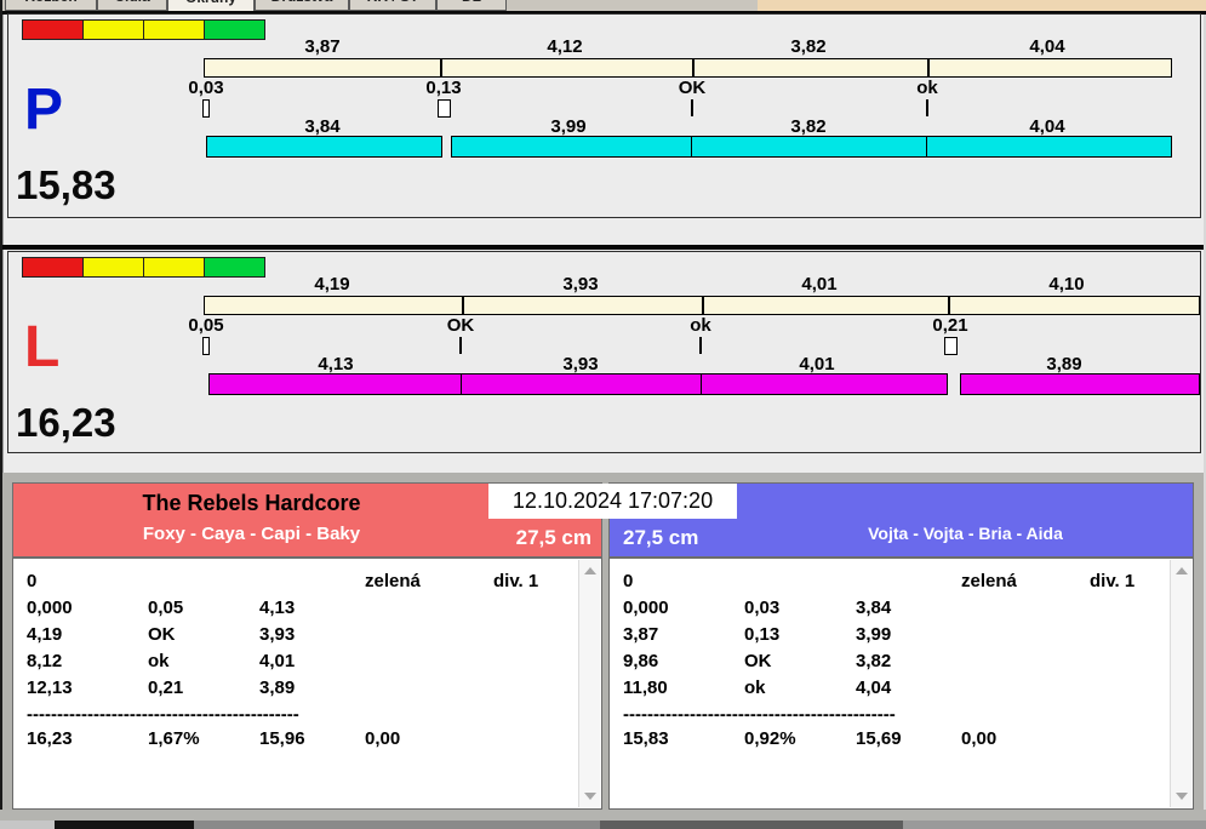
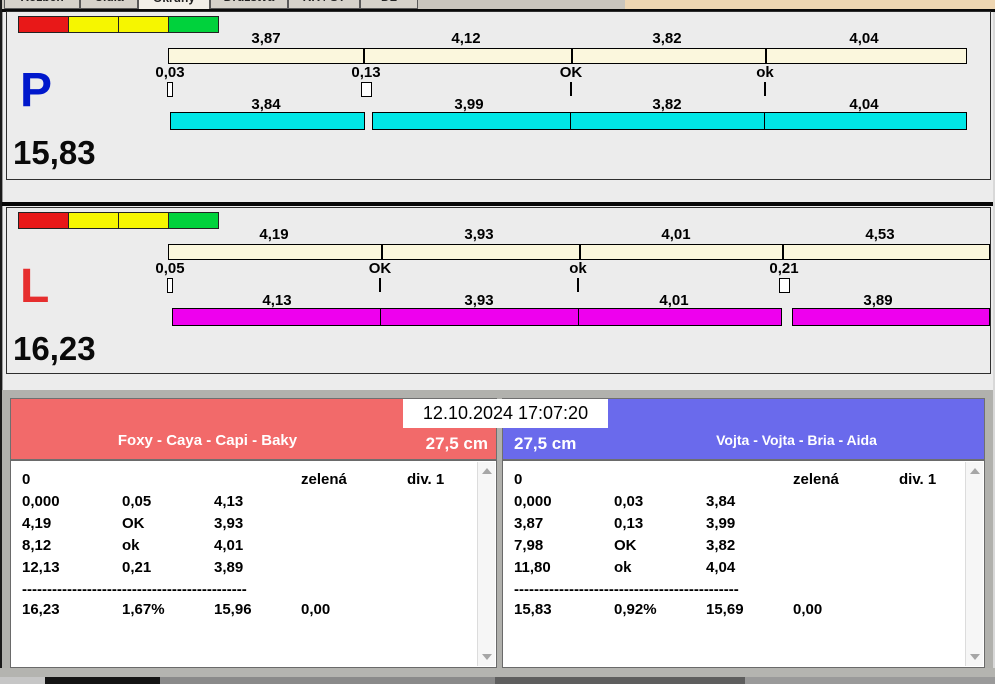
  3,87
  4,12
  3,82
  4,04
  0,03
  0,13
  OK
  ok
  3,84
  3,99
  3,82
  4,04
  P
  15,83
  4,19
  3,93
  4,01
- 4,10
+ 4,53
  0,05
  OK
  ok
  0,21
  4,13
  3,93
  4,01
  3,89
  L
  16,23
- The Rebels Hardcore
  Foxy - Caya - Capi - Baky
  27,5 cm
  Vojta - Vojta - Bria - Aida
  27,5 cm
  12.10.2024 17:07:20
  0
  zelená
  div. 1
  0,000
  0,05
  4,13
  4,19
  OK
  3,93
  8,12
  ok
  4,01
  12,13
  0,21
  3,89
  ---------------------------------------------
  16,23
  1,67%
  15,96
  0,00
  0
  zelená
  div. 1
  0,000
  0,03
  3,84
  3,87
  0,13
  3,99
- 9,86
+ 7,98
  OK
  3,82
  11,80
  ok
  4,04
  ---------------------------------------------
  15,83
  0,92%
  15,69
  0,00
